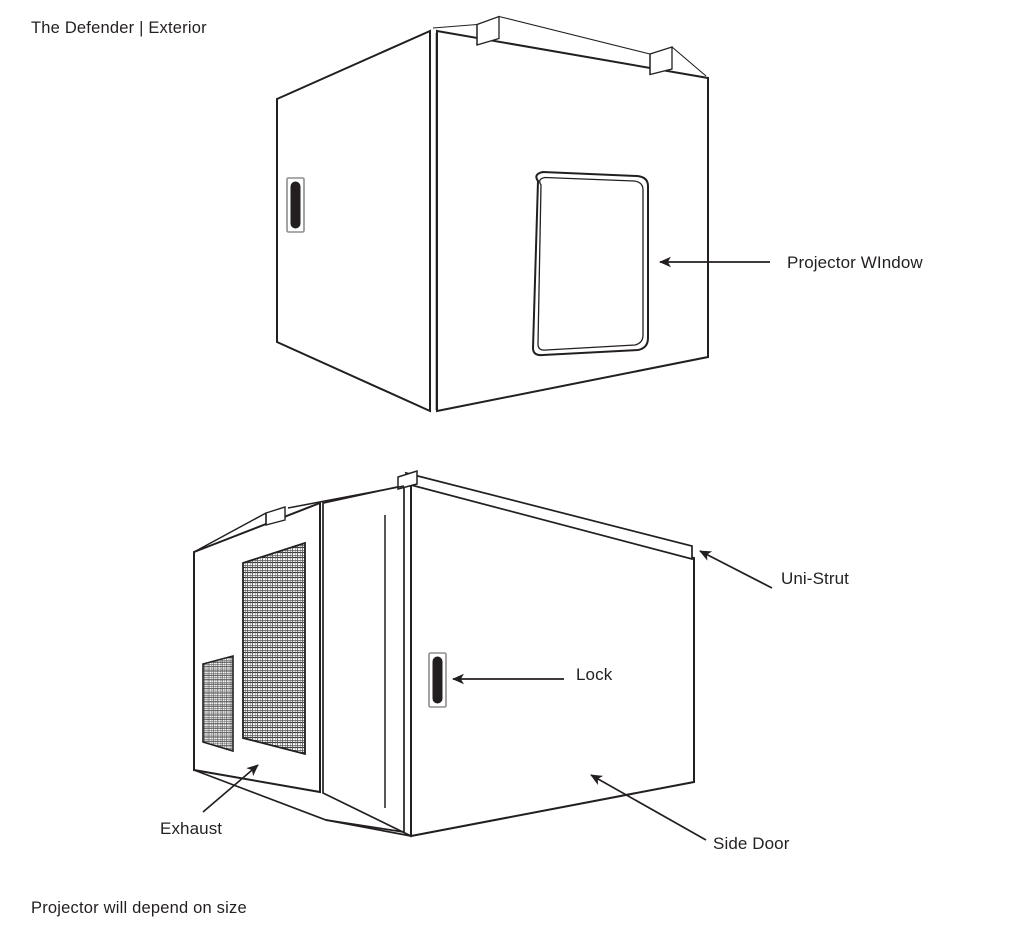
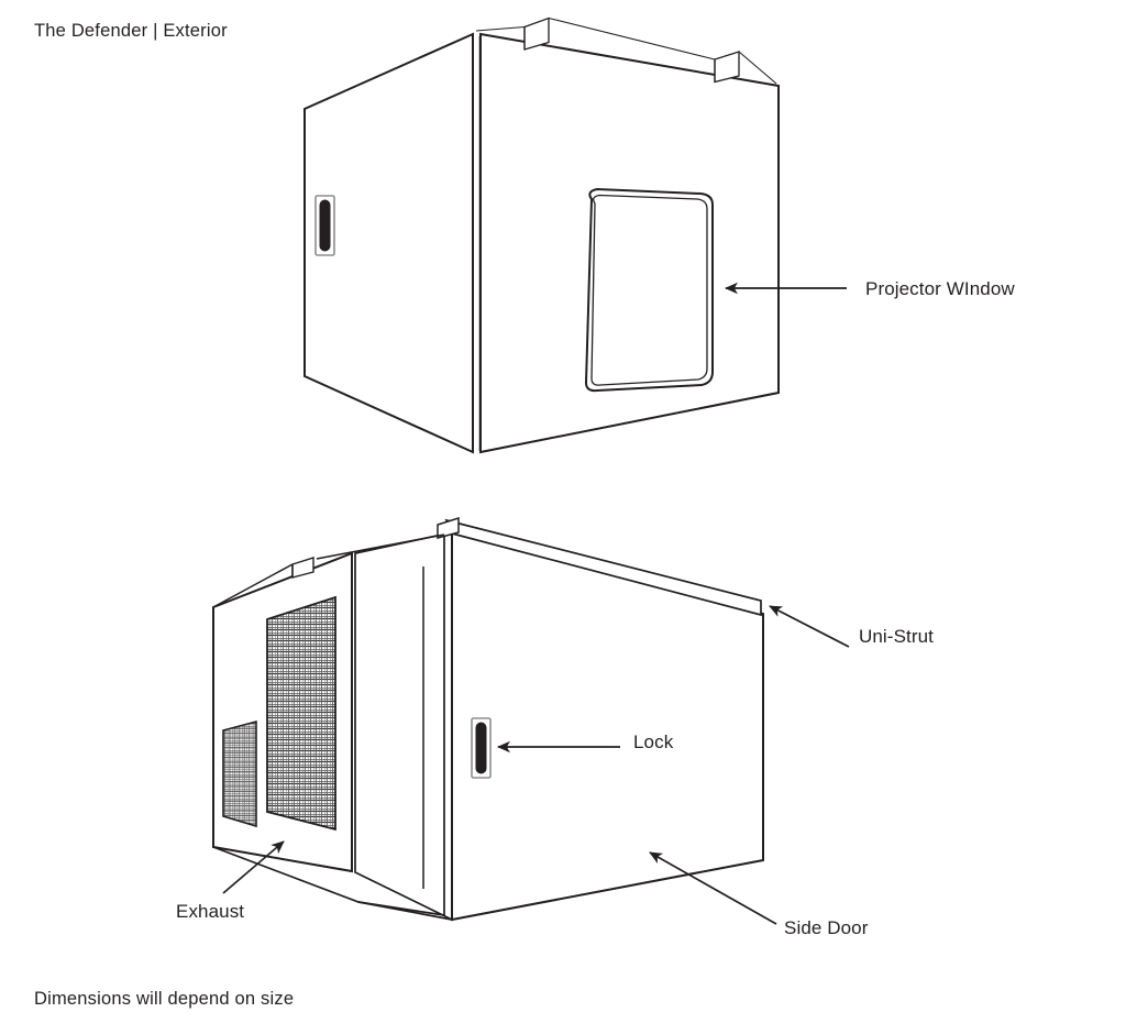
  The Defender | Exterior
  Projector WIndow
  Uni-Strut
  Lock
  Exhaust
  Side Door
- Projector will depend on size
+ Dimensions will depend on size
